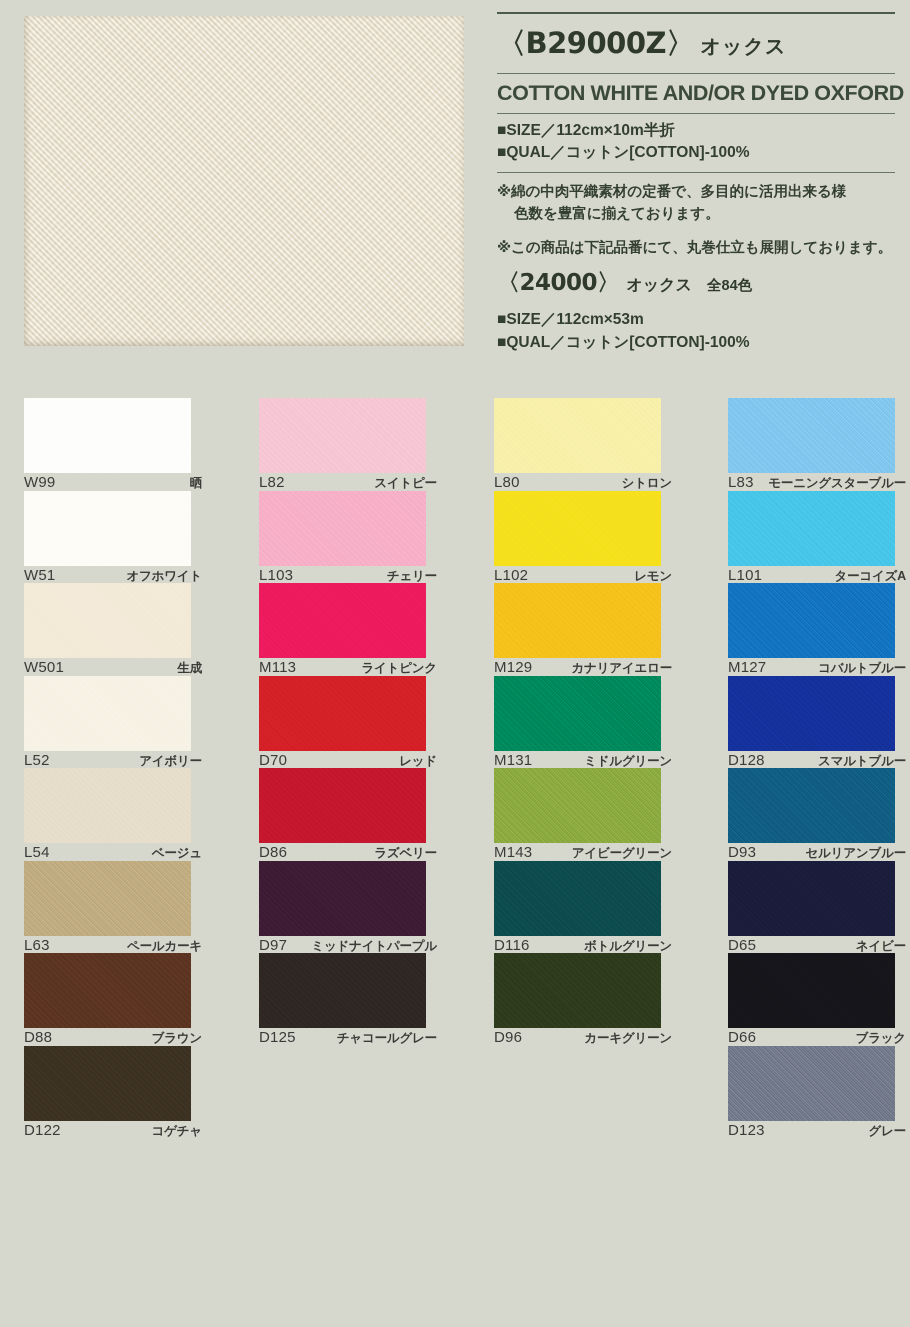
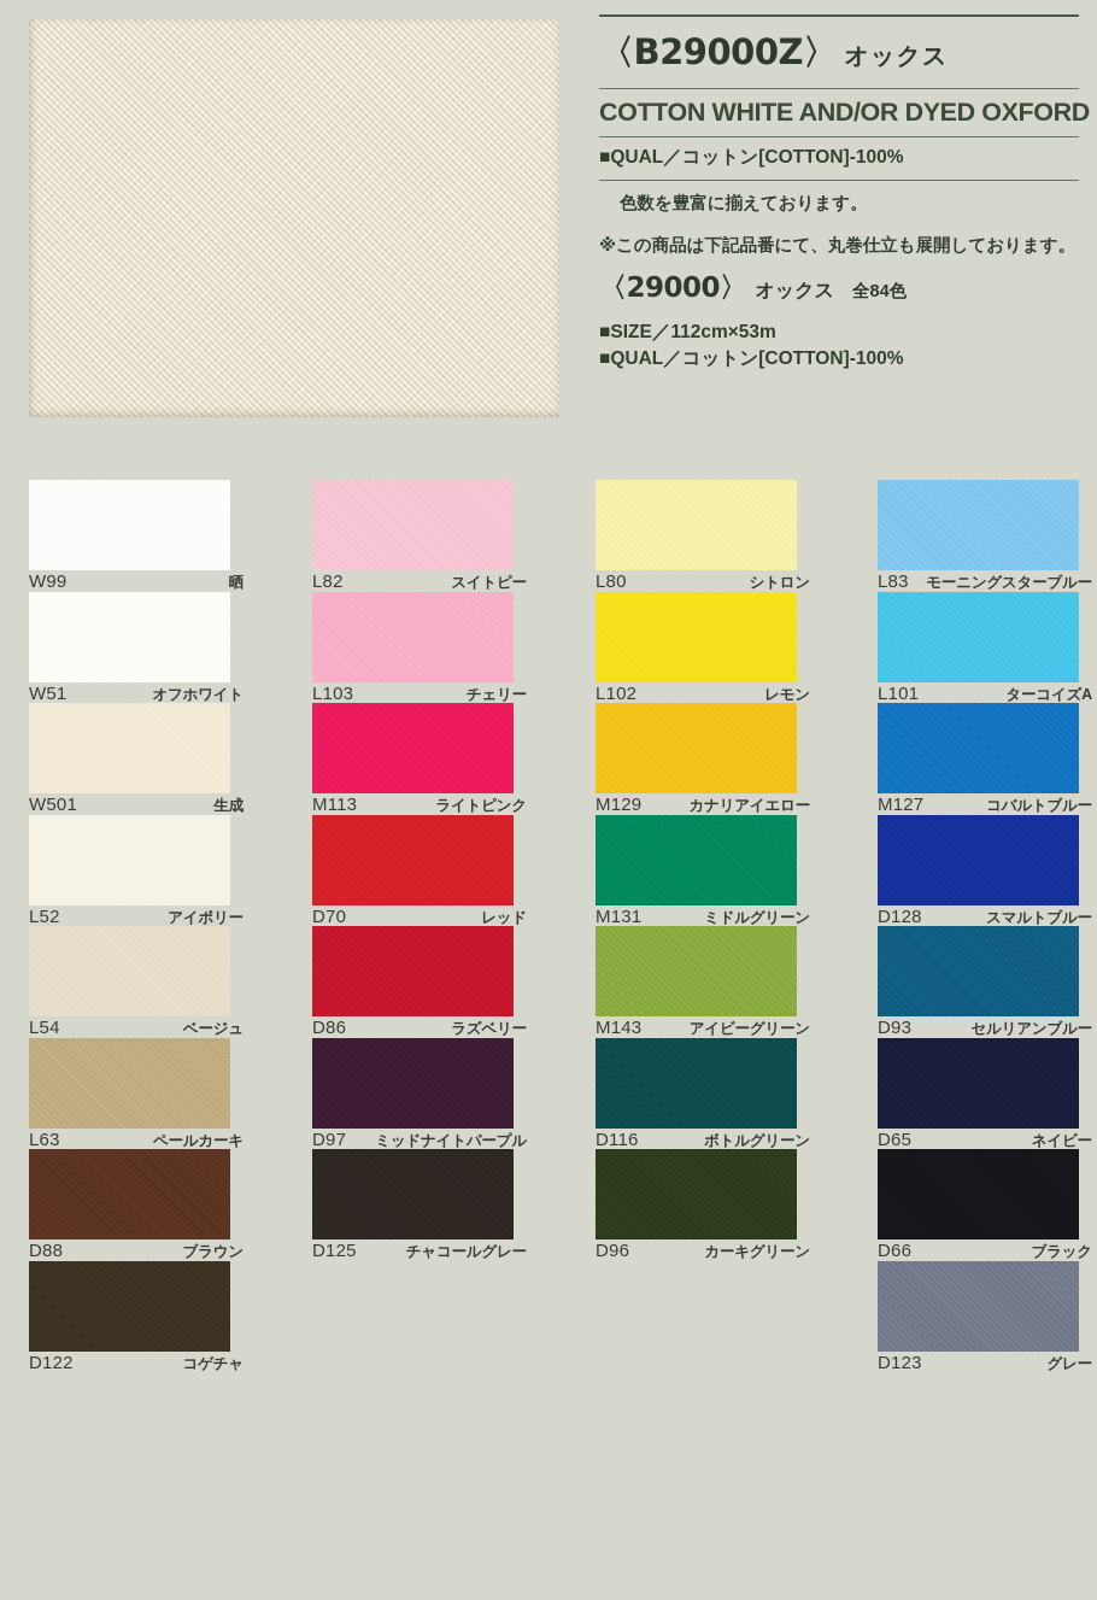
  〈B29000Z〉
  オックス
  COTTON WHITE AND/OR DYED OXFORD
- ■SIZE／112cm×10m半折
  ■QUAL／コットン[COTTON]-100%
- ※綿の中肉平織素材の定番で、多目的に活用出来る様
  色数を豊富に揃えております。
  ※この商品は下記品番にて、丸巻仕立も展開しております。
- 〈24000〉
+ 〈29000〉
  オックス
  全84色
  ■SIZE／112cm×53m
  ■QUAL／コットン[COTTON]-100%
  W99
  晒
  W51
  オフホワイト
  W501
  生成
  L52
  アイボリー
  L54
  ベージュ
  L63
  ペールカーキ
  D88
  ブラウン
  D122
  コゲチャ
  L82
  スイトピー
  L103
  チェリー
  M113
  ライトピンク
  D70
  レッド
  D86
  ラズベリー
  D97
  ミッドナイトパープル
  D125
  チャコールグレー
  L80
  シトロン
  L102
  レモン
  M129
  カナリアイエロー
  M131
  ミドルグリーン
  M143
  アイビーグリーン
  D116
  ボトルグリーン
  D96
  カーキグリーン
  L83
  モーニングスターブルー
  L101
  ターコイズA
  M127
  コバルトブルー
  D128
  スマルトブルー
  D93
  セルリアンブルー
  D65
  ネイビー
  D66
  ブラック
  D123
  グレー
